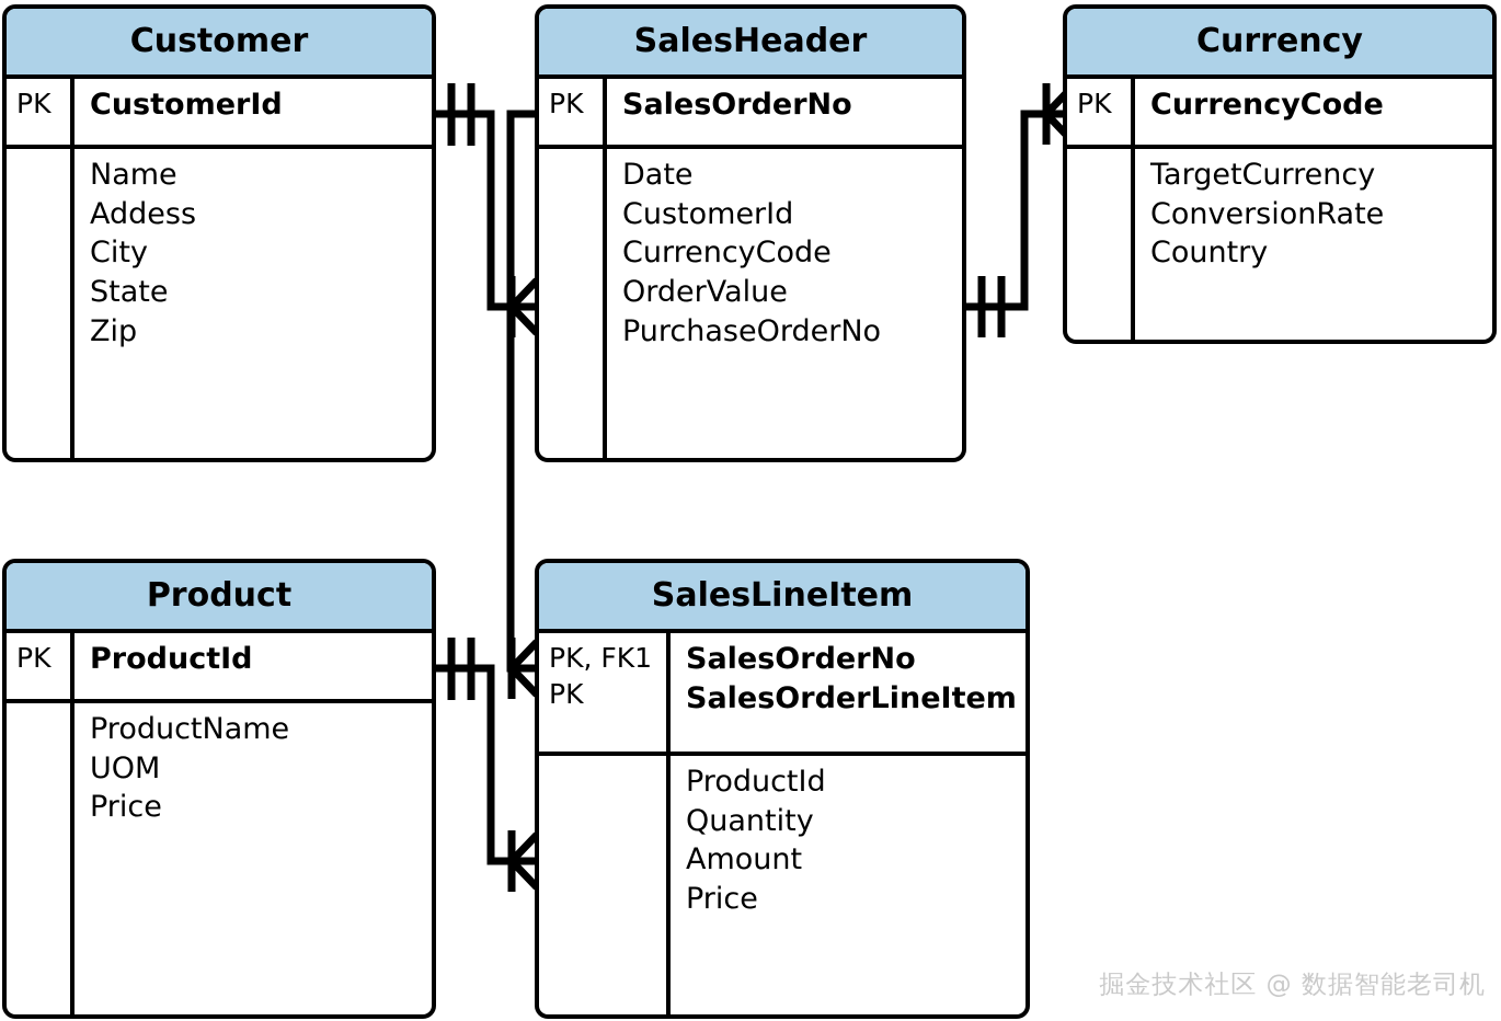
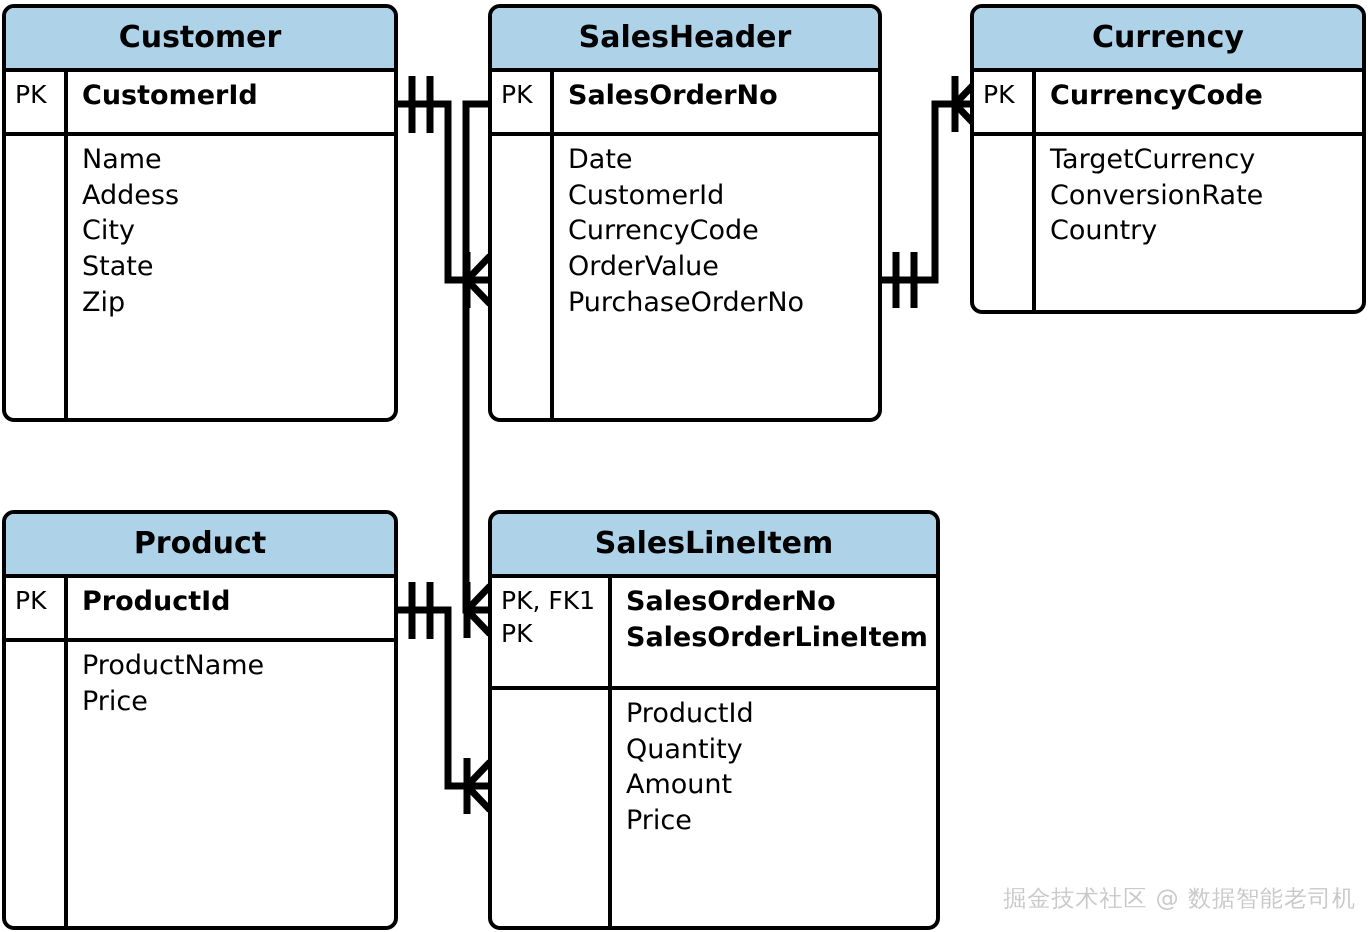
  Customer
  PK
  CustomerId
  Name
  Addess
  City
  State
  Zip
  SalesHeader
  PK
  SalesOrderNo
  Date
  CustomerId
  CurrencyCode
  OrderValue
  PurchaseOrderNo
  Currency
  PK
  CurrencyCode
  TargetCurrency
  ConversionRate
  Country
  Product
  PK
  ProductId
  ProductName
- UOM
  Price
  SalesLineItem
  PK, FK1
  PK
  SalesOrderNo
  SalesOrderLineItem
  ProductId
  Quantity
  Amount
  Price
  掘金技术社区 @ 数据智能老司机
